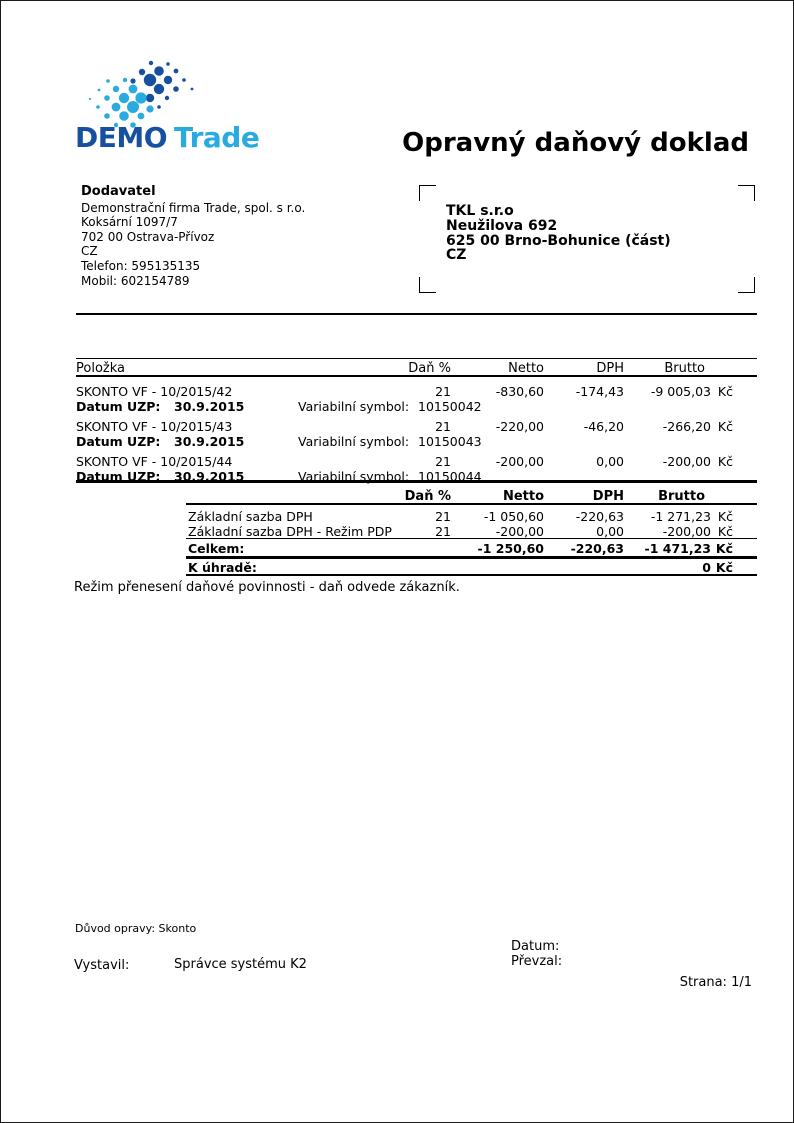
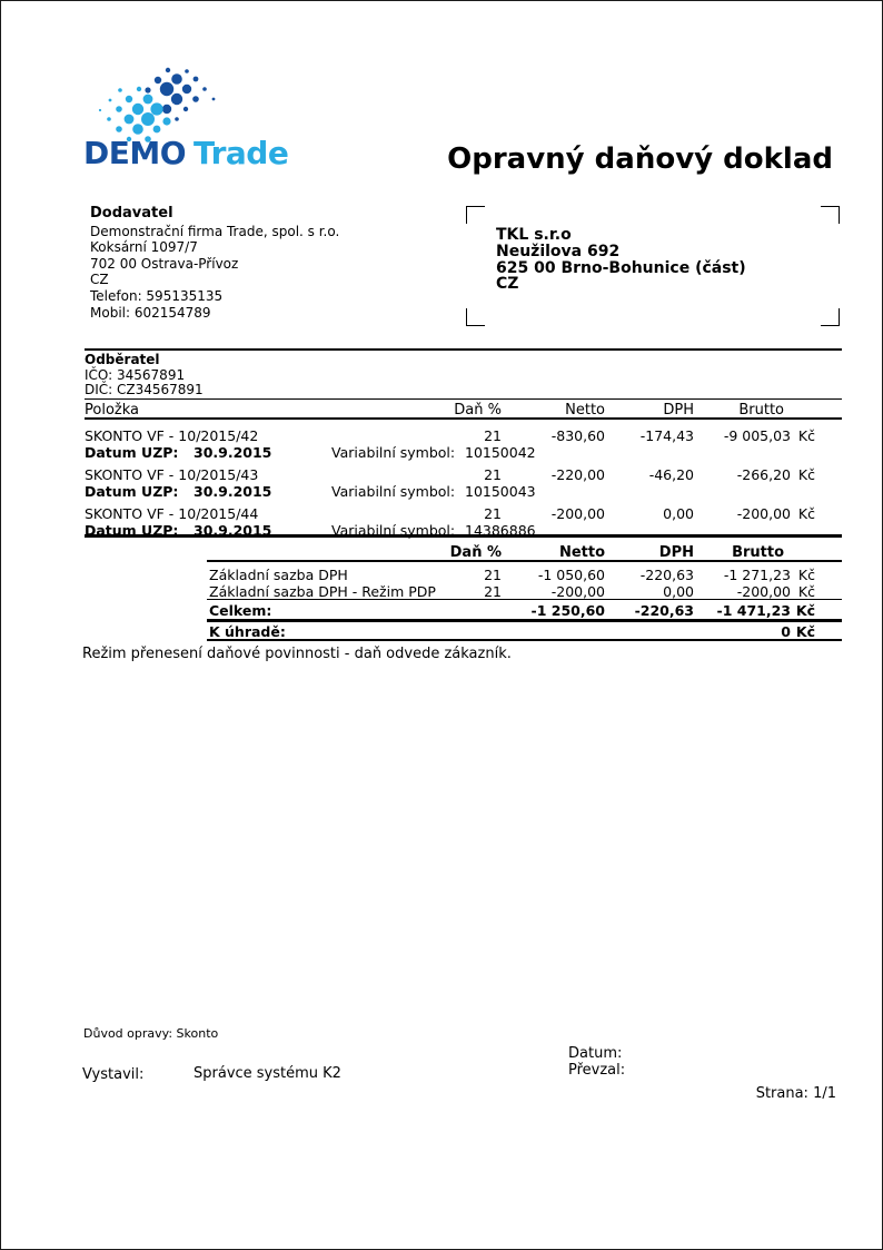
  DEMO Trade
  Opravný daňový doklad
  Dodavatel
  Demonstrační firma Trade, spol. s r.o.
  Koksární 1097/7
  702 00 Ostrava-Přívoz
  CZ
  Telefon: 595135135
  Mobil: 602154789
  TKL s.r.o
  Neužilova 692
  625 00 Brno-Bohunice (část)
  CZ
+ Odběratel
+ IČO: 34567891
+ DIČ: CZ34567891
  Položka
  Daň %
  Netto
  DPH
  Brutto
  SKONTO VF - 10/2015/42
  21
  -830,60
  -174,43
  -9 005,03
  Kč
  Datum UZP:
  30.9.2015
  Variabilní symbol:
  10150042
  SKONTO VF - 10/2015/43
  21
  -220,00
  -46,20
  -266,20
  Kč
  Datum UZP:
  30.9.2015
  Variabilní symbol:
  10150043
  SKONTO VF - 10/2015/44
  21
  -200,00
  0,00
  -200,00
  Kč
  Datum UZP:
  30.9.2015
  Variabilní symbol:
- 10150044
+ 14386886
  Daň %
  Netto
  DPH
  Brutto
  Základní sazba DPH
  21
  -1 050,60
  -220,63
  -1 271,23
  Kč
  Základní sazba DPH - Režim PDP
  21
  -200,00
  0,00
  -200,00
  Kč
  Celkem:
  -1 250,60
  -220,63
  -1 471,23
  Kč
  K úhradě:
  0
  Kč
  Režim přenesení daňové povinnosti - daň odvede zákazník.
  Důvod opravy: Skonto
  Datum:
  Převzal:
  Vystavil:
  Správce systému K2
  Strana: 1/1
